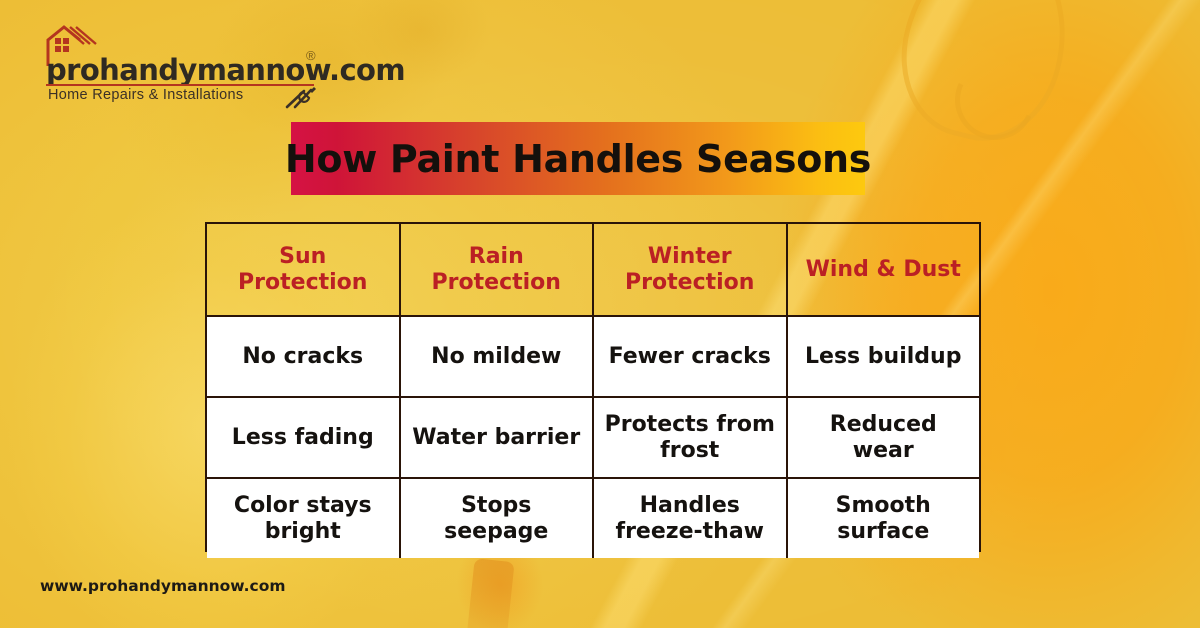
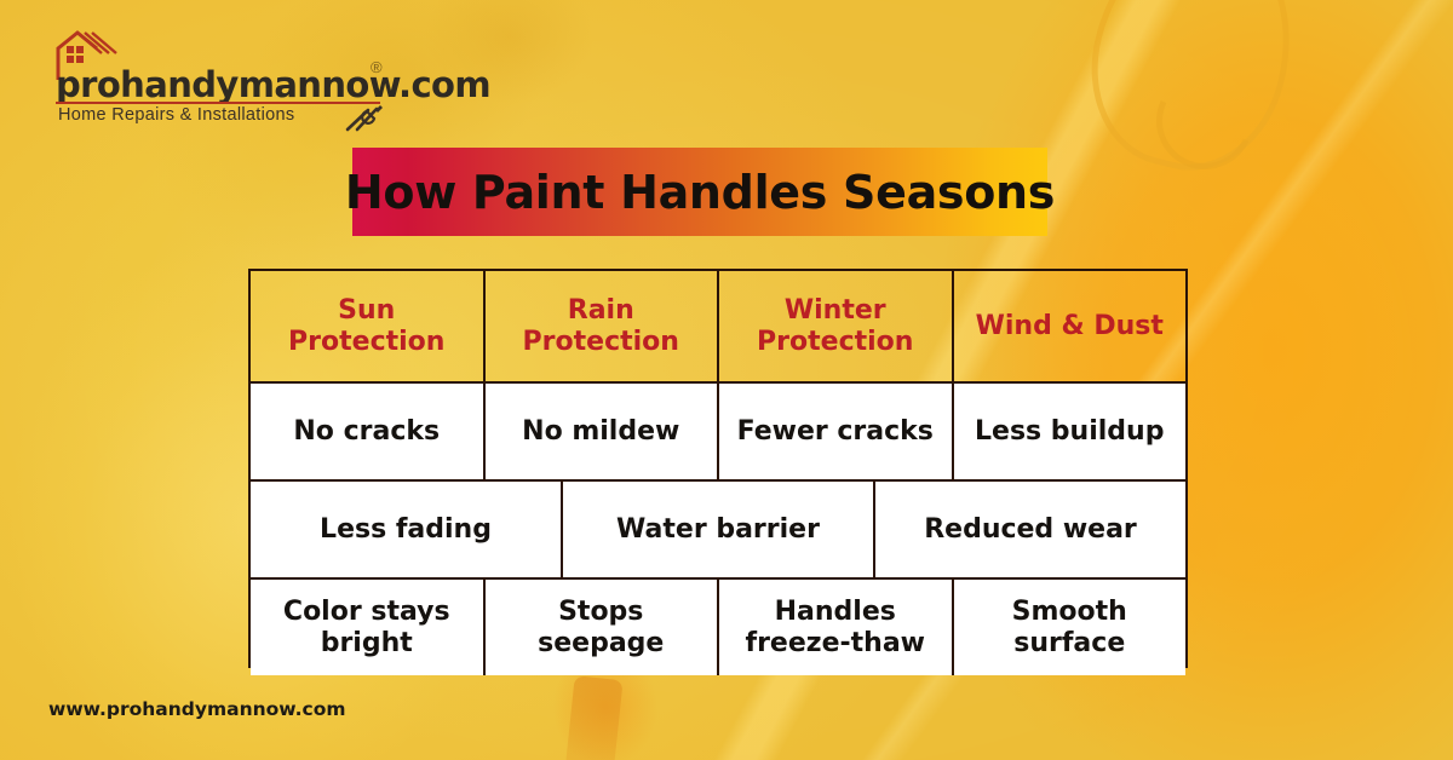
  prohandymannow.com
  ®
  Home Repairs & Installations
  How Paint Handles Seasons
  Sun Protection
  Rain Protection
  Winter Protection
  Wind & Dust
  No cracks
  No mildew
  Fewer cracks
  Less buildup
  Less fading
  Water barrier
- Protects from frost
  Reduced wear
  Color stays bright
  Stops seepage
  Handles freeze-thaw
  Smooth surface
  www.prohandymannow.com
